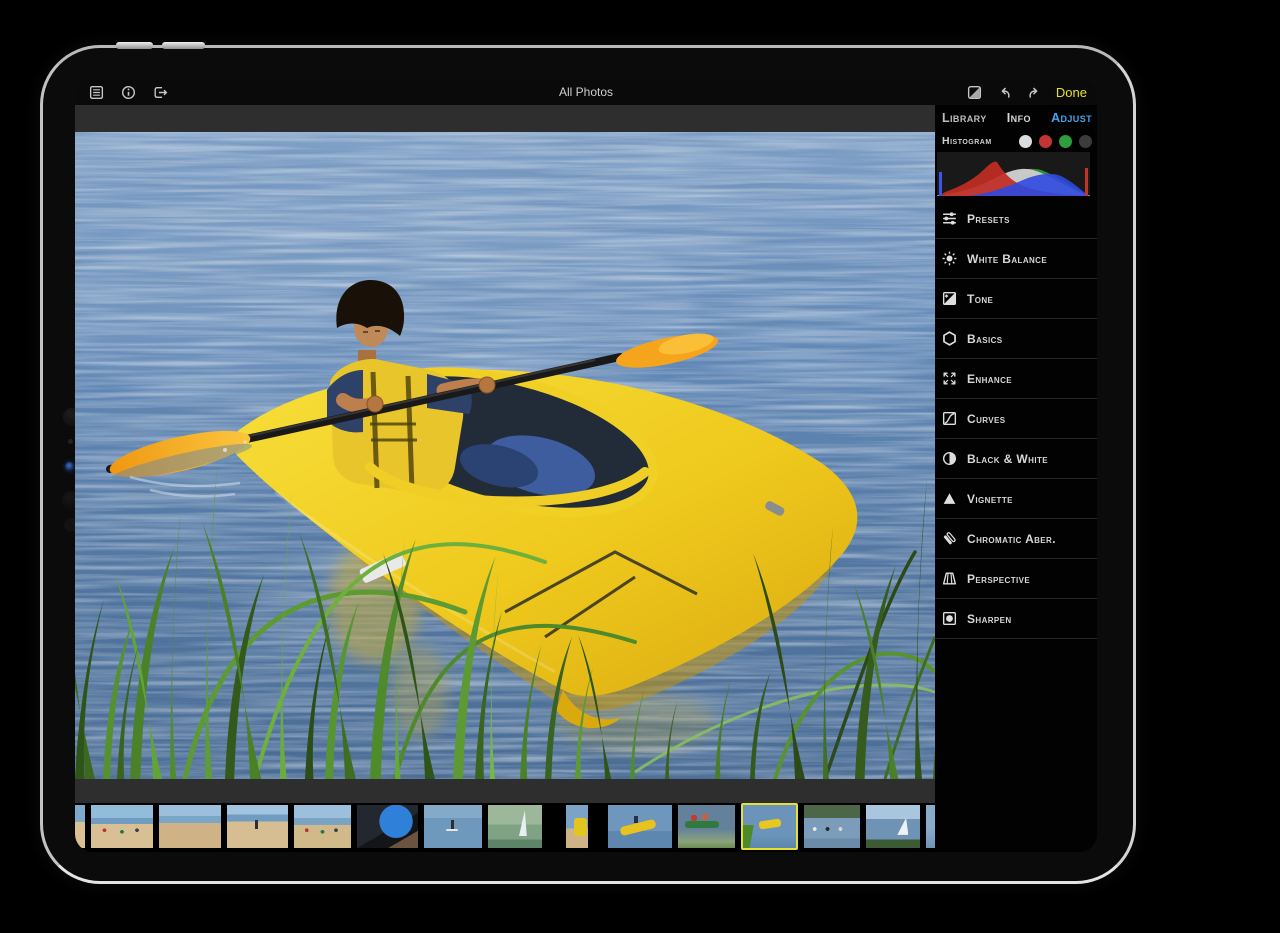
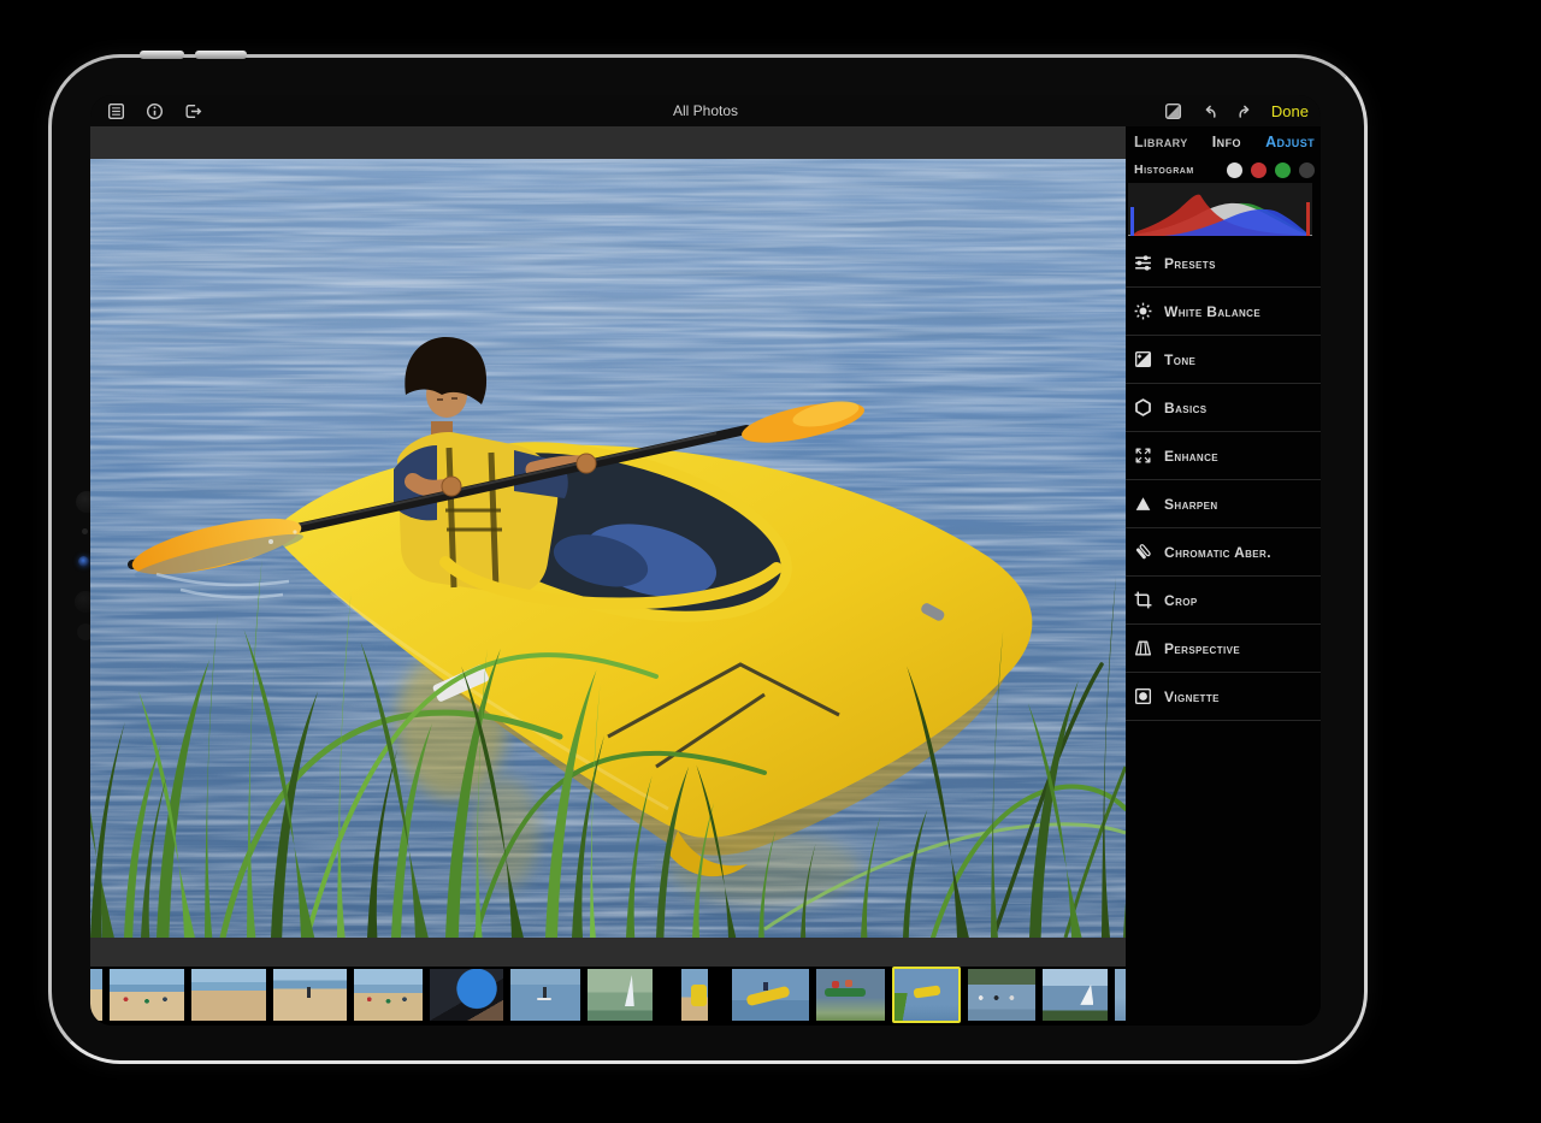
  All Photos
  Done
  Library
  Info
  Adjust
  Histogram
  Presets
  White Balance
  Tone
  Basics
  Enhance
- Curves
- Black & White
- Vignette
+ Sharpen
  Chromatic Aber.
+ Crop
  Perspective
- Sharpen
+ Vignette
